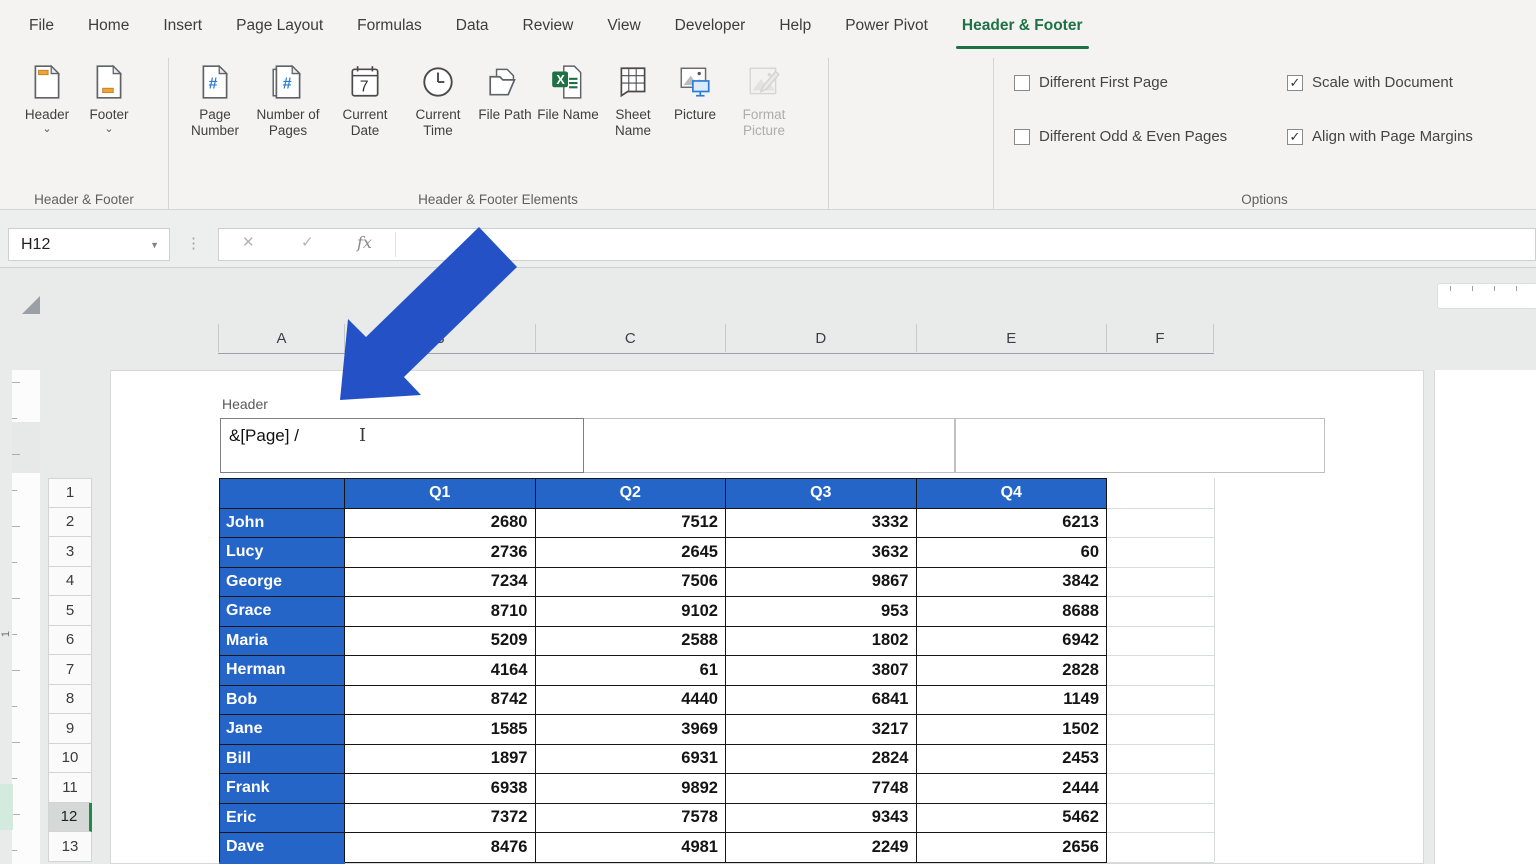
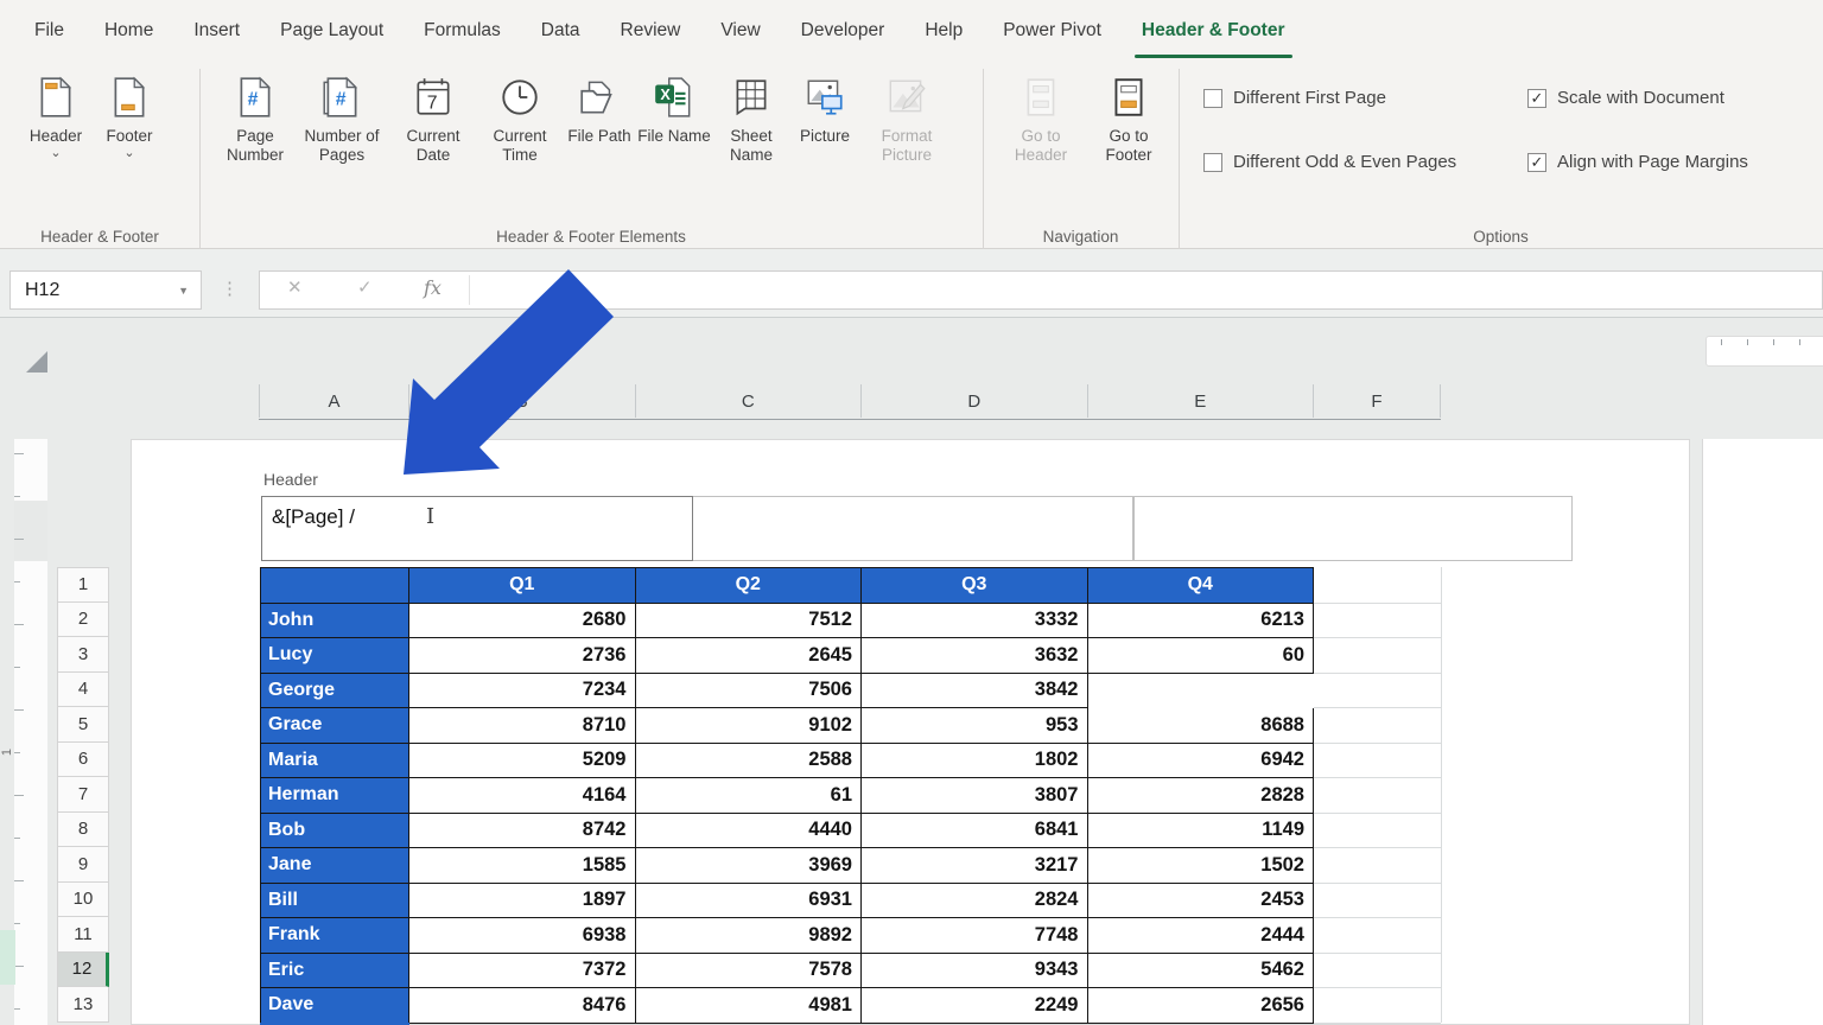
  File
  Home
  Insert
  Page Layout
  Formulas
  Data
  Review
  View
  Developer
  Help
  Power Pivot
  Header & Footer
  Header
  ⌄
  Footer
  ⌄
  Header & Footer
  #
  Page Number
  #
  Number of Pages
  7
  Current Date
  Current Time
  File Path
  X
  File Name
  Sheet Name
  Picture
  Format Picture
  Header & Footer Elements
+ Go to Header
+ Go to Footer
+ Navigation
  Options
  Different First Page
  Different Odd & Even Pages
  ✓
  Scale with Document
  ✓
  Align with Page Margins
  H12
  ▼
  ⋮
  ✕
  ✓
  fx
  A
  C
  D
  E
  F
  1
  2
  3
  4
  5
  6
  7
  8
  9
  10
  11
  12
  13
  Header
  &[Page] /
  I
  Q1
  Q2
  Q3
  Q4
  John
  2680
  7512
  3332
  6213
  Lucy
  2736
  2645
  3632
  60
  George
  7234
  7506
- 9867
  3842
  Grace
  8710
  9102
  953
  8688
  Maria
  5209
  2588
  1802
  6942
  Herman
  4164
  61
  3807
  2828
  Bob
  8742
  4440
  6841
  1149
  Jane
  1585
  3969
  3217
  1502
  Bill
  1897
  6931
  2824
  2453
  Frank
  6938
  9892
  7748
  2444
  Eric
  7372
  7578
  9343
  5462
  Dave
  8476
  4981
  2249
  2656
